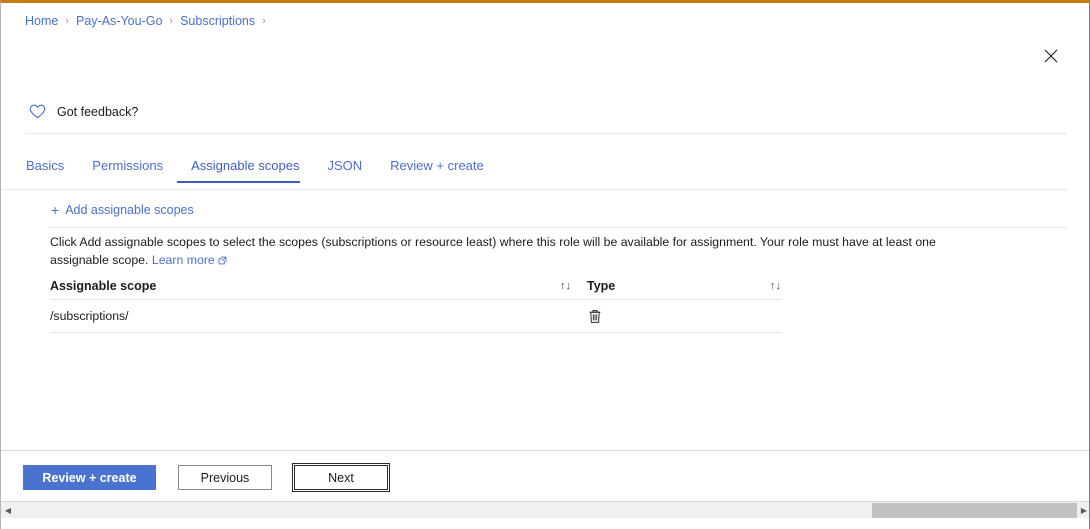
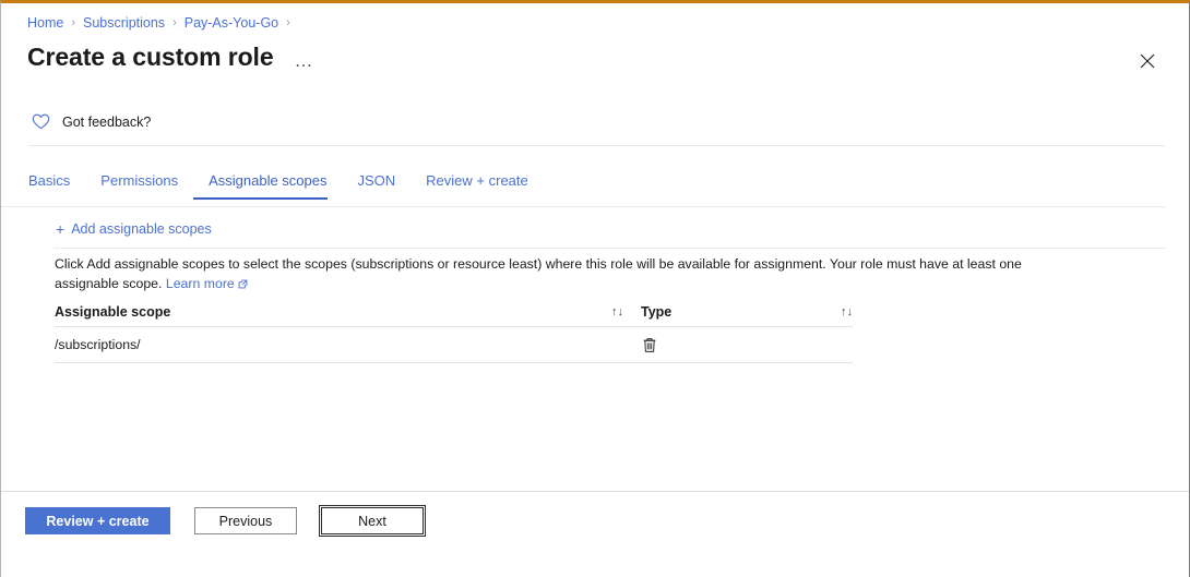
  Home
  ›
- Pay-As-You-Go
+ Subscriptions
  ›
- Subscriptions
+ Pay-As-You-Go
  ›
+ Create a custom role
+ …
  Got feedback?
  Basics
  Permissions
  Assignable scopes
  JSON
  Review + create
  +
  Add assignable scopes
  Click Add assignable scopes to select the scopes (subscriptions or resource least) where this role will be available for assignment. Your role must have at least one assignable scope. Learn more
  Assignable scope
  ↑↓
  Type
  ↑↓
  /subscriptions/
  Review + create
  Previous
  Next
- ◀
- ▶
